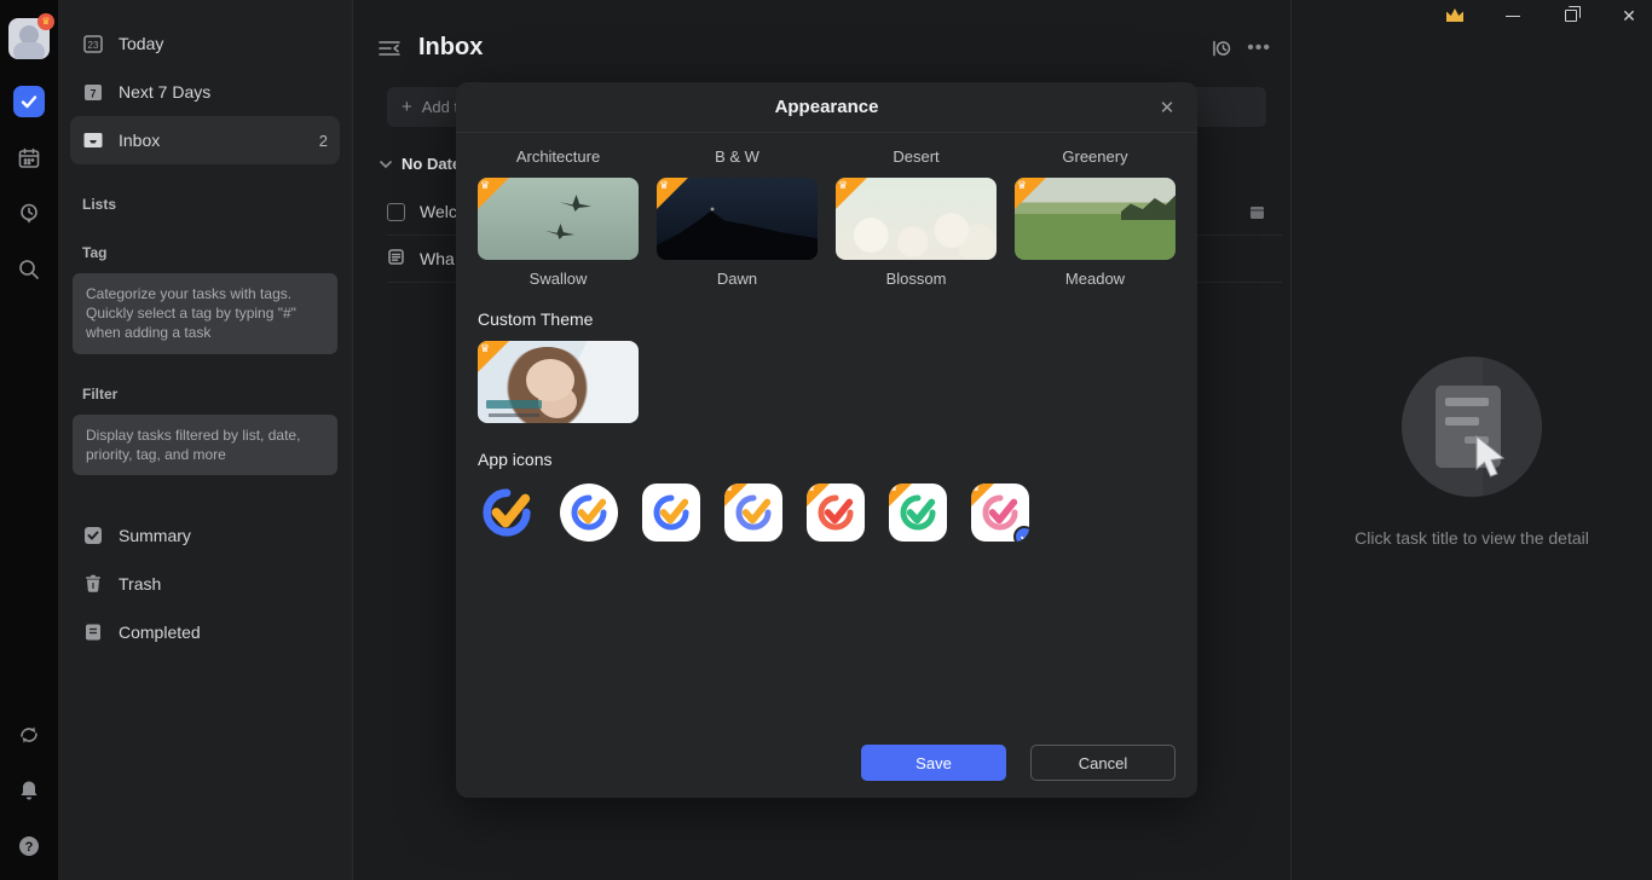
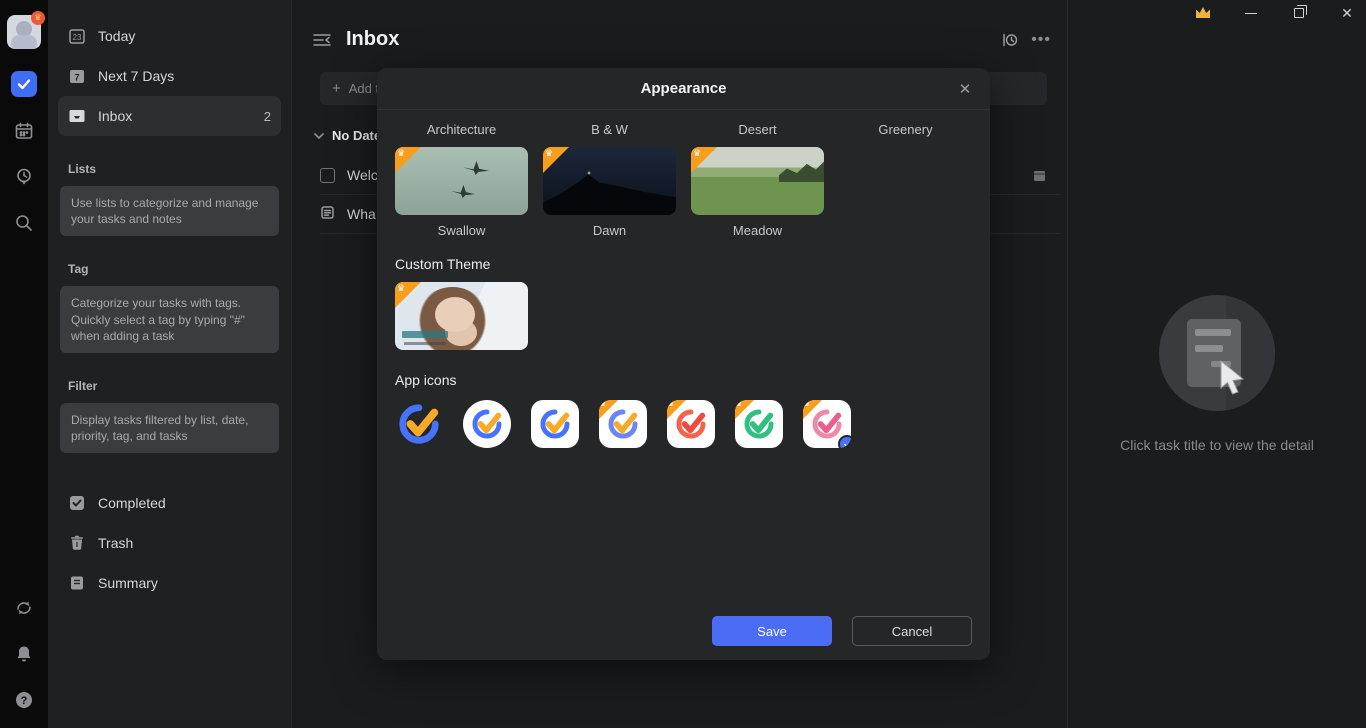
  ?
  23
  Today
  7
  Next 7 Days
  Inbox
  2
  Lists
+ Use lists to categorize and manage your tasks and notes
  Tag
  Categorize your tasks with tags. Quickly select a tag by typing "#" when adding a task
  Filter
- Display tasks filtered by list, date, priority, tag, and more
+ Display tasks filtered by list, date, priority, tag, and tasks
- Summary
+ Completed
  Trash
- Completed
+ Summary
  Inbox
  •••
  +
  Add
  No Dat
  Welc
  Wha
  Click task title to view the detail
  ✕
  Appearance
  ✕
  Architecture
  B & W
  Desert
  Greenery
  Swallow
  Dawn
- Blossom
  Meadow
  Custom Theme
  App icons
  Save
  Cancel
